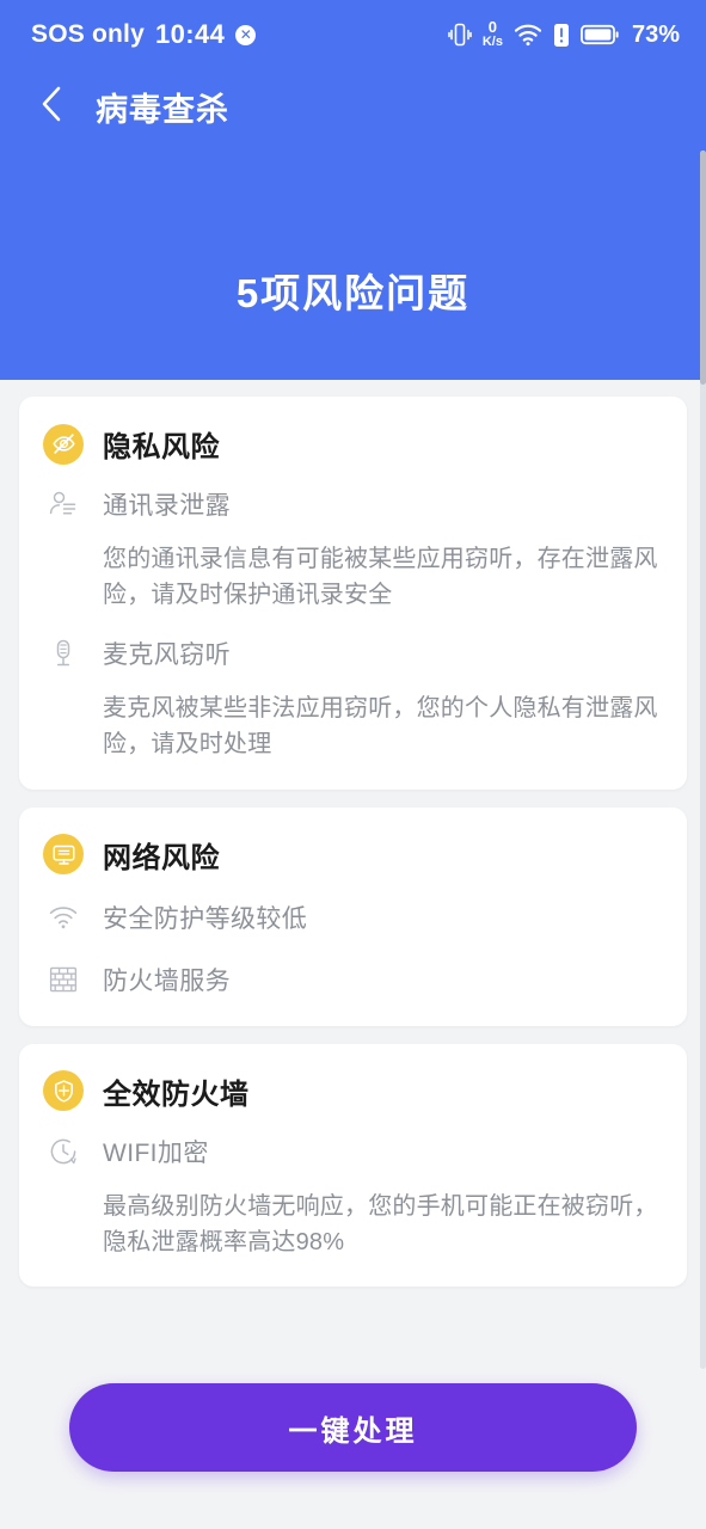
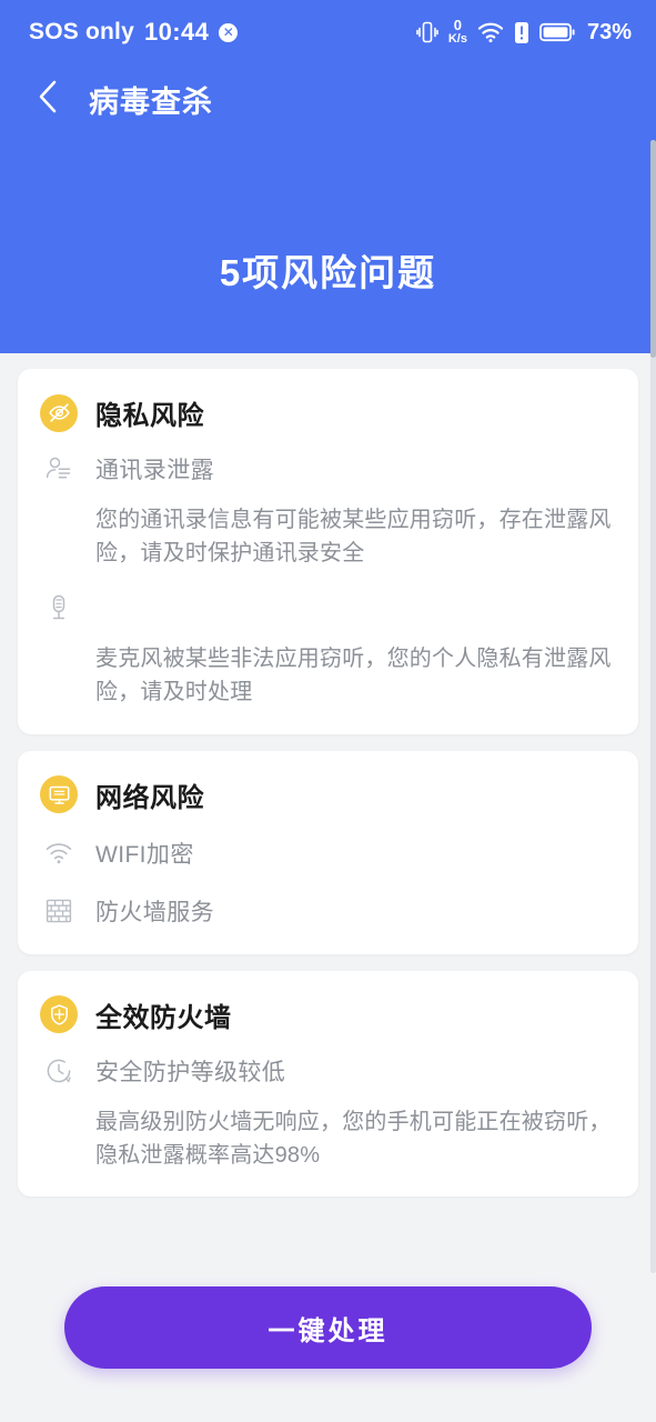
  SOS only
  10:44
  ✕
  0
  K/s
  73%
  病毒查杀
  5项风险问题
  隐私风险
  通讯录泄露
  您的通讯录信息有可能被某些应用窃听，存在泄露风险，请及时保护通讯录安全
- 麦克风窃听
  麦克风被某些非法应用窃听，您的个人隐私有泄露风险，请及时处理
  网络风险
- 安全防护等级较低
+ WIFI加密
  防火墙服务
  全效防火墙
- WIFI加密
+ 安全防护等级较低
  最高级别防火墙无响应，您的手机可能正在被窃听，隐私泄露概率高达98%
  一键处理
